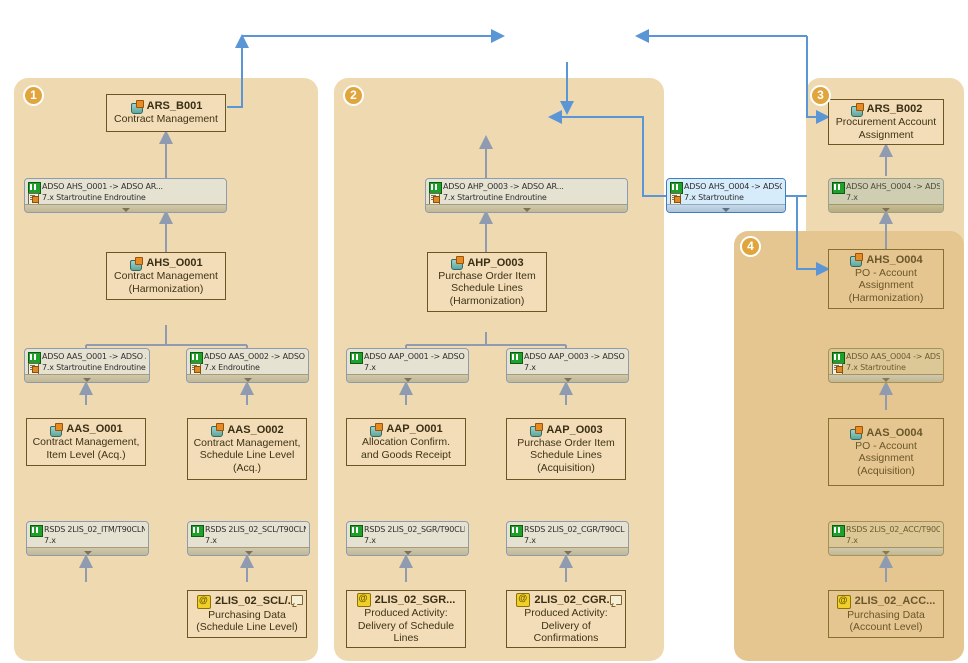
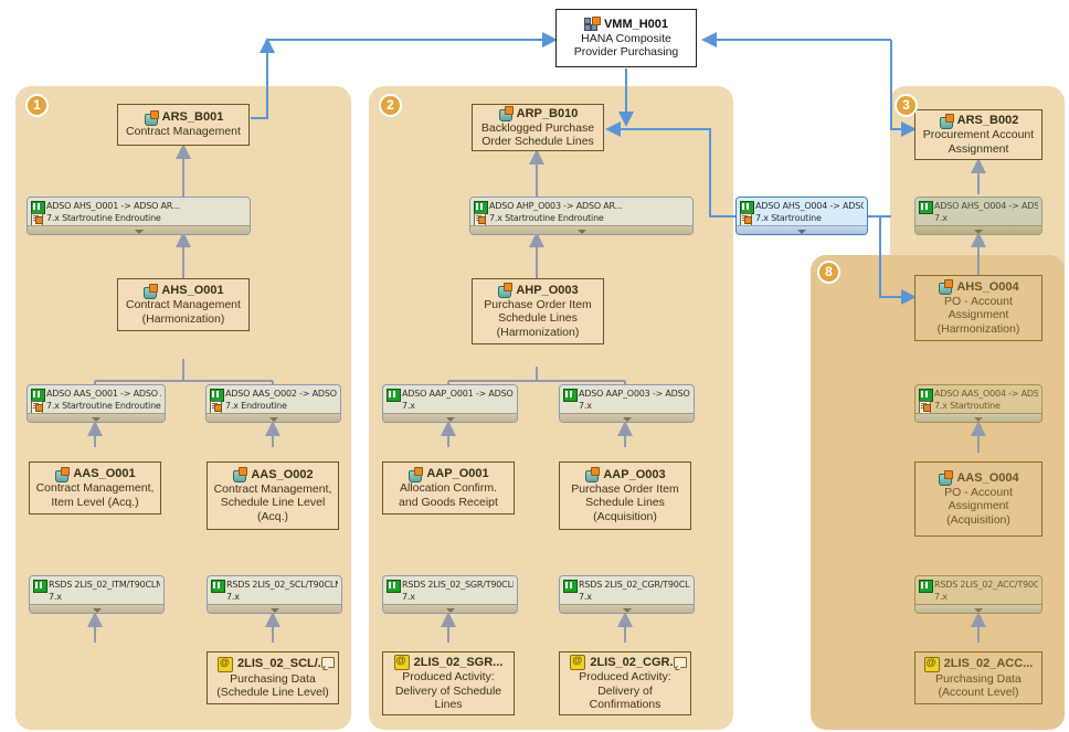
  1
  2
  3
- 4
+ 8
+ VMM_H001
+ HANA Composite
+ Provider Purchasing
  ARS_B001
  Contract Management
  ADSO AHS_O001 -> ADSO AR...
  7.x Startroutine Endroutine
  AHS_O001
  Contract Management
  (Harmonization)
  ADSO AAS_O001 -> ADSO
  7.x Startroutine Endroutine
  ADSO AAS_O002 -> ADSO
  7.x Endroutine
  AAS_O001
  Contract Management,
  Item Level (Acq.)
  AAS_O002
  Contract Management,
  Schedule Line Level
  (Acq.)
  RSDS 2LIS_02_ITM/T90CLN
  7.x
  RSDS 2LIS_02_SCL/T90CL
  7.x
  2LIS_02_SCL/.
  Purchasing Data
  (Schedule Line Level)
+ ARP_B010
+ Backlogged Purchase
+ Order Schedule Lines
  ADSO AHP_O003 -> ADSO AR...
  7.x Startroutine Endroutine
  AHP_O003
  Purchase Order Item
  Schedule Lines
  (Harmonization)
  ADSO AAP_O001 -> ADSO
  7.x
  ADSO AAP_O003 -> ADSO
  7.x
  AAP_O001
  Allocation Confirm.
  and Goods Receipt
  AAP_O003
  Purchase Order Item
  Schedule Lines
  (Acquisition)
  RSDS 2LIS_02_SGR/T90CL
  7.x
  RSDS 2LIS_02_CGR/T90CL
  7.x
  2LIS_02_SGR...
  Produced Activity:
  Delivery of Schedule
  Lines
  2LIS_02_CGR.
  Produced Activity:
  Delivery of
  Confirmations
  ARS_B002
  Procurement Account
  Assignment
  ADSO AHS_O004 -> ADS
  7.x Startroutine
  ADSO AHS_O004 -> ADS
  7.x
  AHS_O004
  PO - Account
  Assignment
  (Harmonization)
  ADSO AAS_O004 -> ADS
  7.x Startroutine
  AAS_O004
  PO - Account
  Assignment
  (Acquisition)
  RSDS 2LIS_02_ACC/T90C
  7.x
  2LIS_02_ACC...
  Purchasing Data
  (Account Level)
